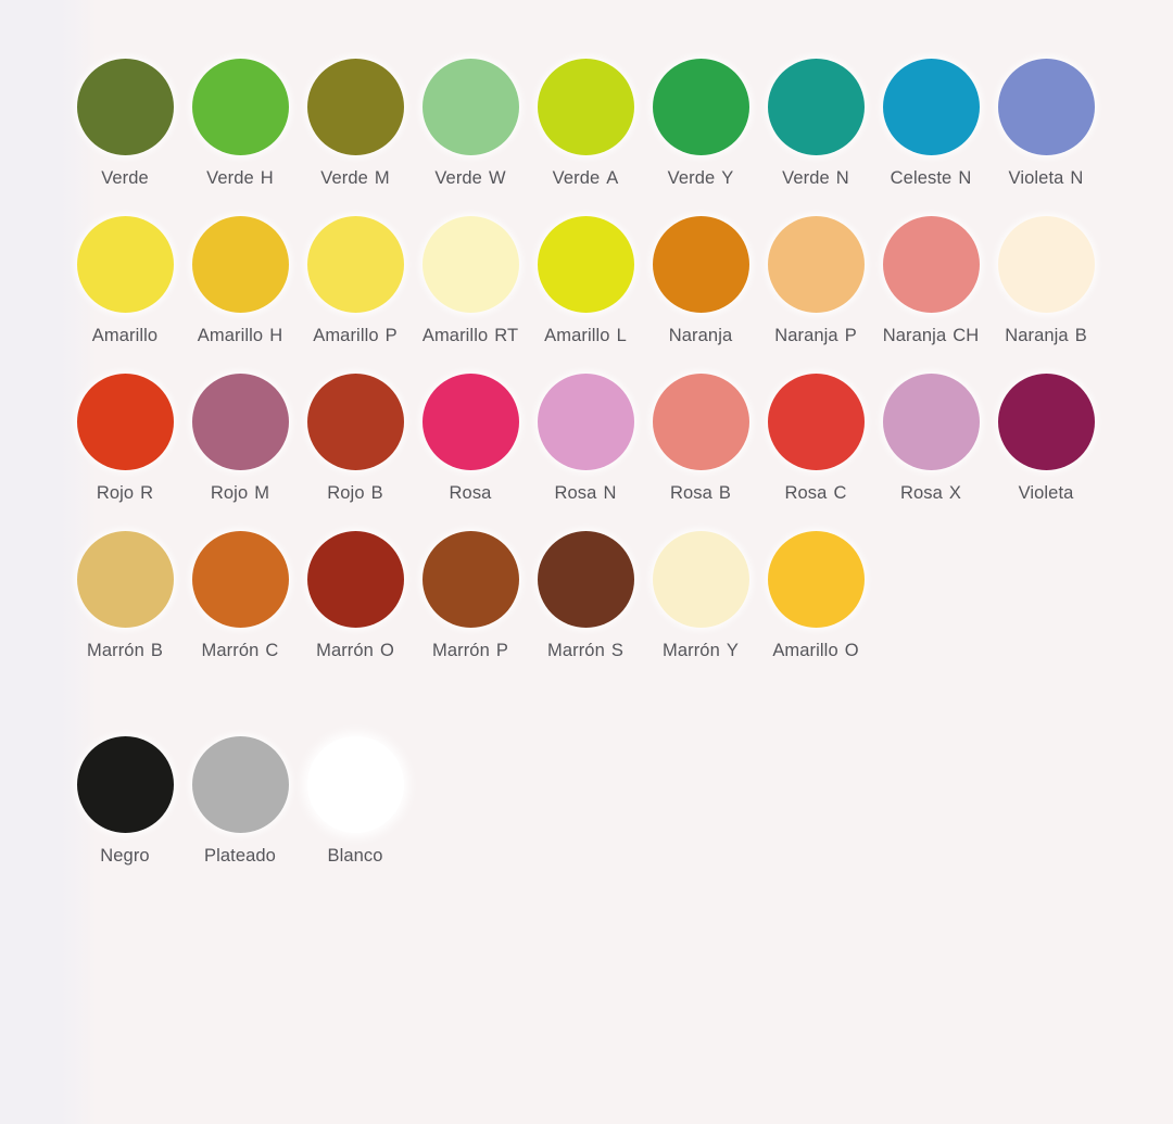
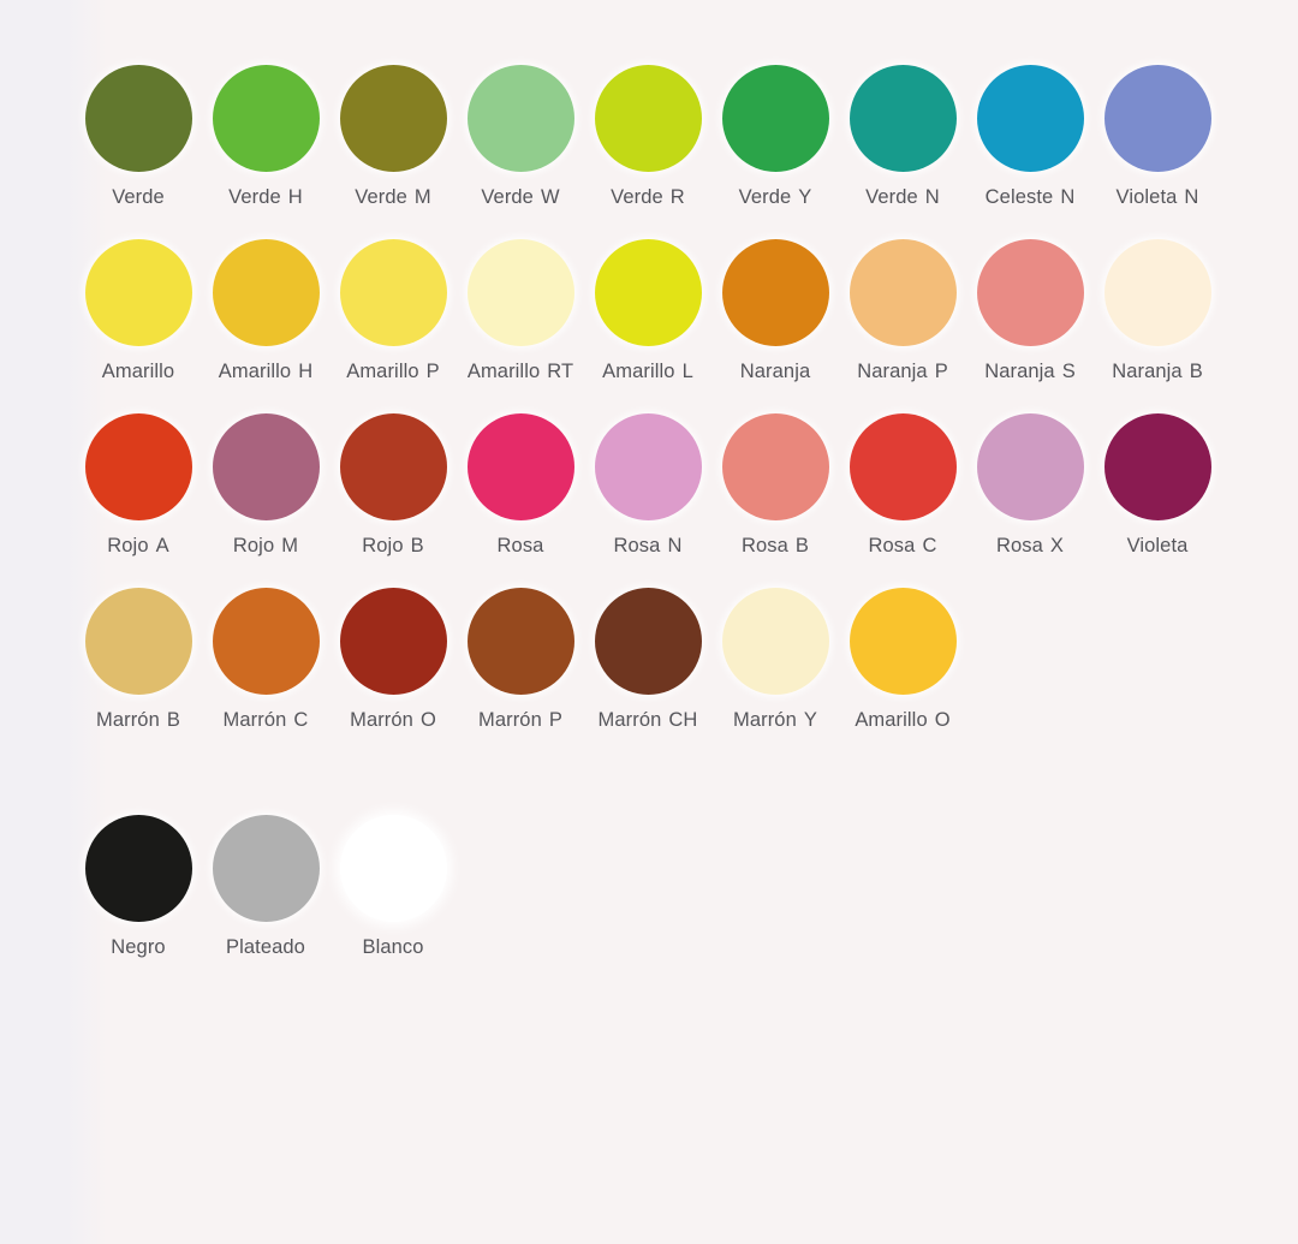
  Verde
  Verde H
  Verde M
  Verde W
- Verde A
+ Verde R
  Verde Y
  Verde N
  Celeste N
  Violeta N
  Amarillo
  Amarillo H
  Amarillo P
  Amarillo RT
  Amarillo L
  Naranja
  Naranja P
- Naranja CH
+ Naranja S
  Naranja B
- Rojo R
+ Rojo A
  Rojo M
  Rojo B
  Rosa
  Rosa N
  Rosa B
  Rosa C
  Rosa X
  Violeta
  Marrón B
  Marrón C
  Marrón O
  Marrón P
- Marrón S
+ Marrón CH
  Marrón Y
  Amarillo O
  Negro
  Plateado
  Blanco
